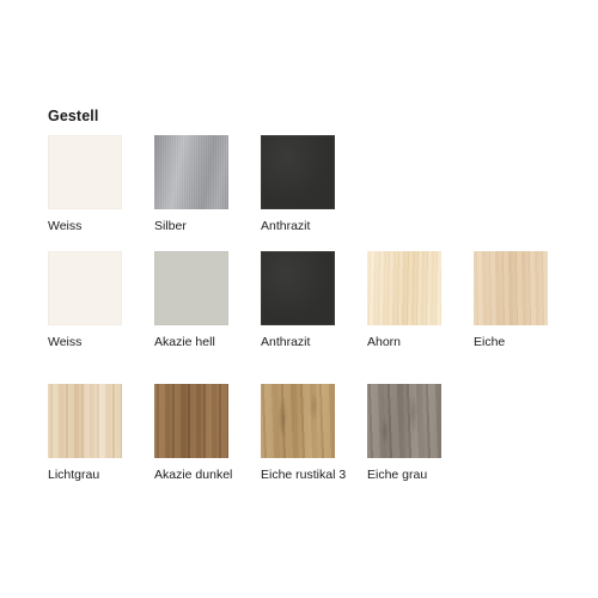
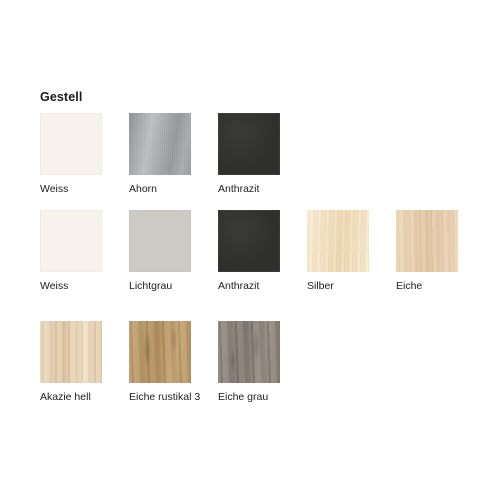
  Gestell
  Weiss
- Silber
+ Ahorn
  Anthrazit
  Weiss
- Akazie hell
+ Lichtgrau
  Anthrazit
- Ahorn
+ Silber
  Eiche
- Lichtgrau
+ Akazie hell
- Akazie dunkel
  Eiche rustikal 3
  Eiche grau
